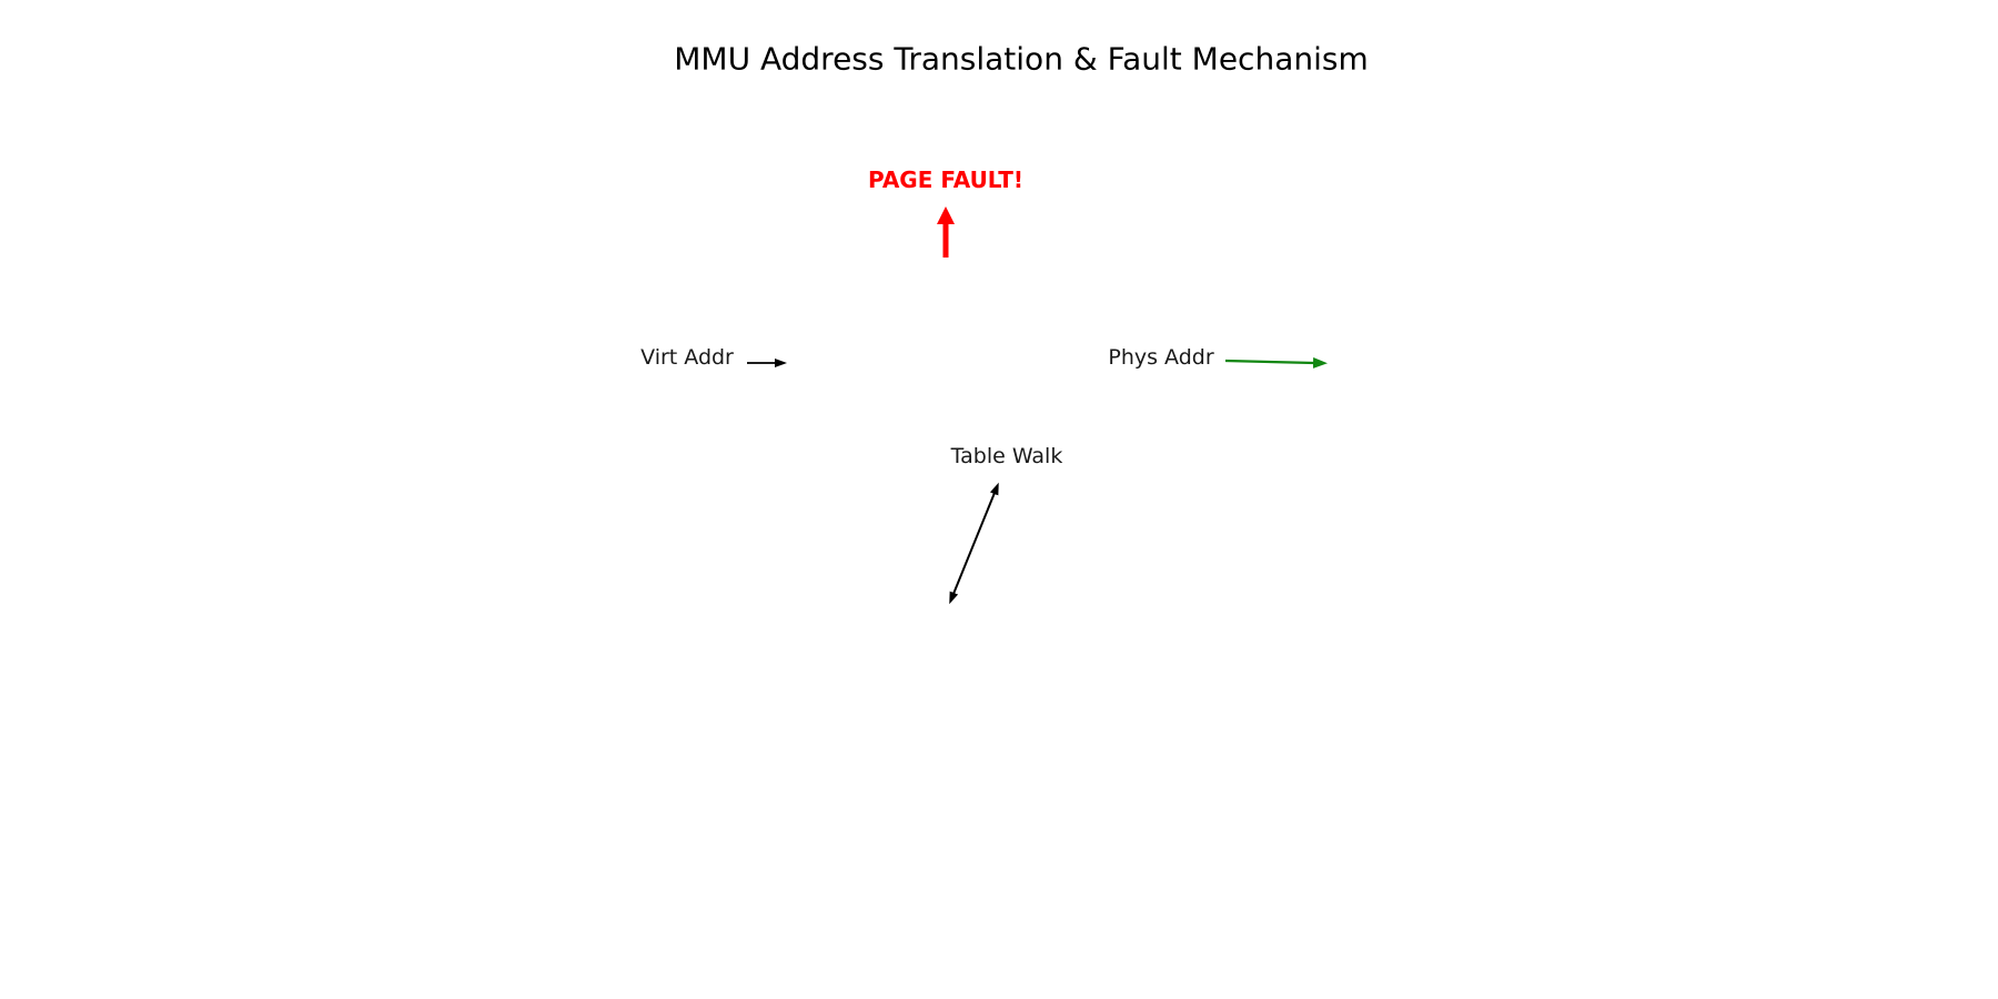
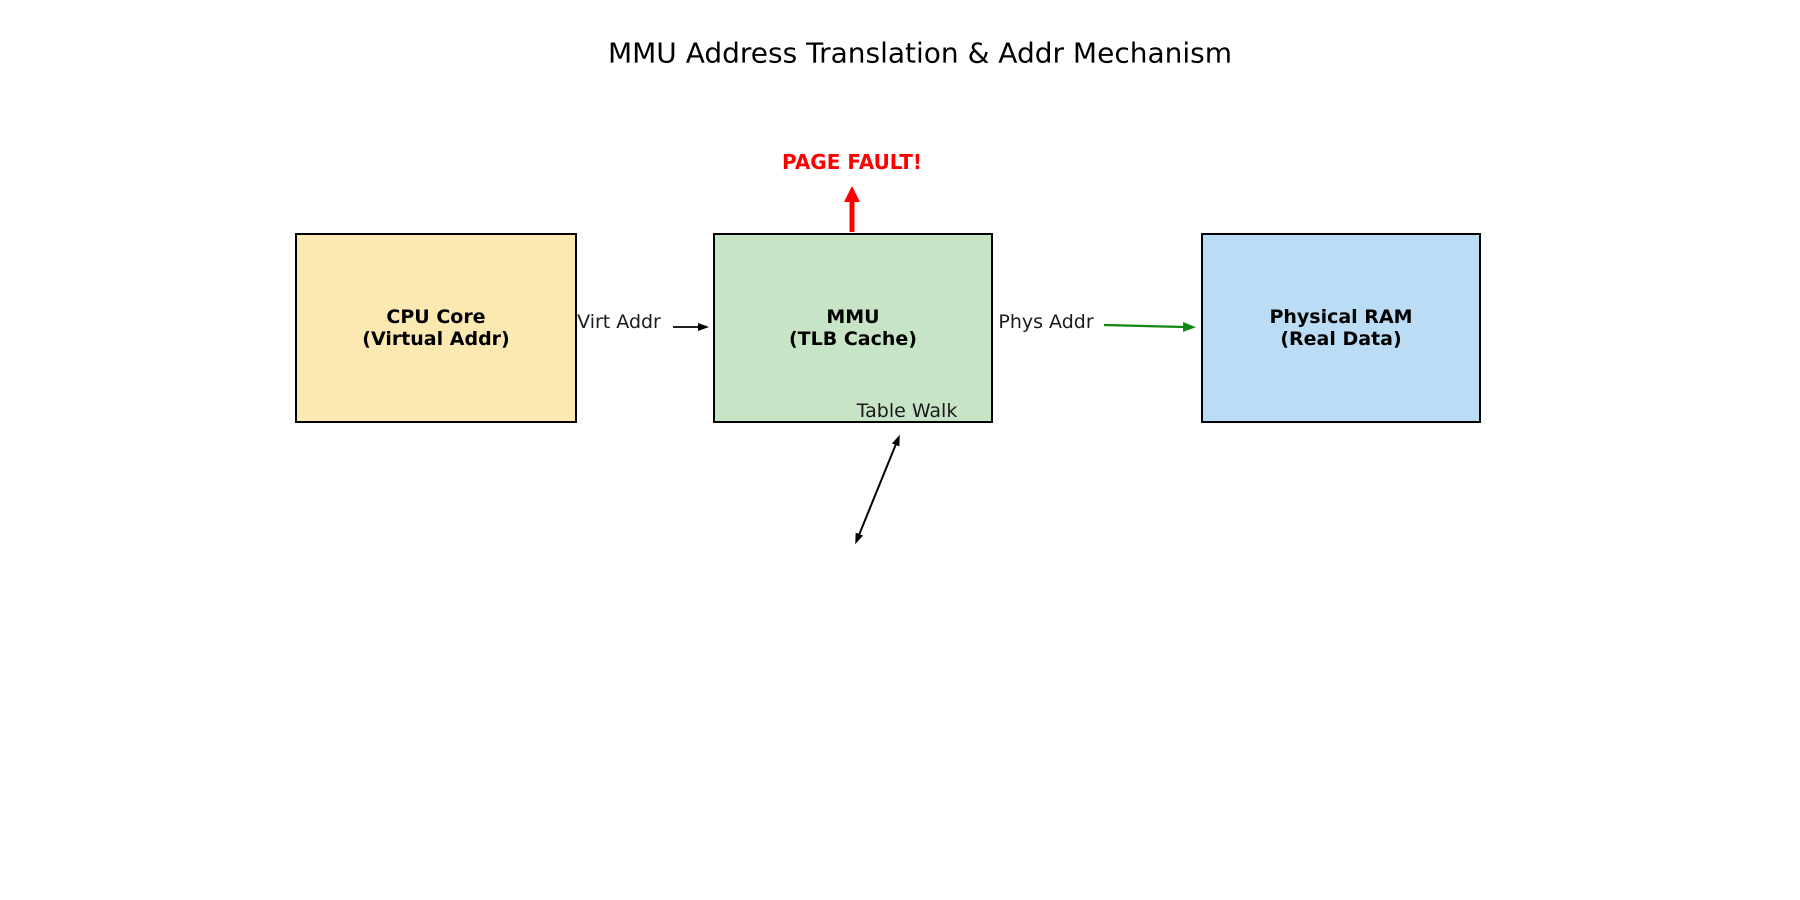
- MMU Address Translation & Fault Mechanism
+ MMU Address Translation & Addr Mechanism
  PAGE FAULT!
+ CPU Core
+ (Virtual Addr)
+ MMU
+ (TLB Cache)
+ Physical RAM
+ (Real Data)
  Virt Addr
  Phys Addr
  Table Walk
